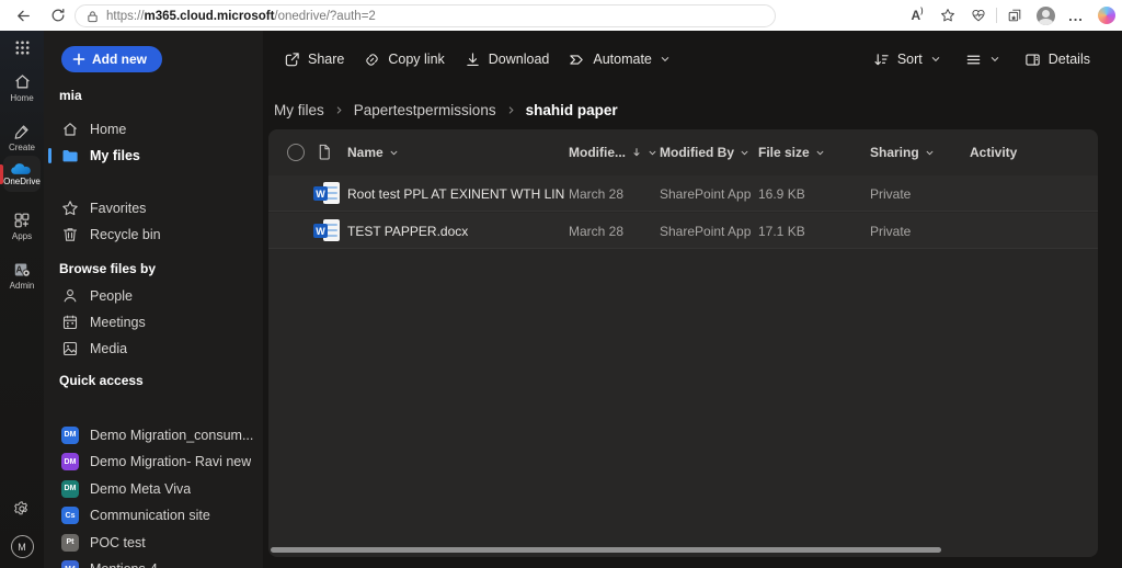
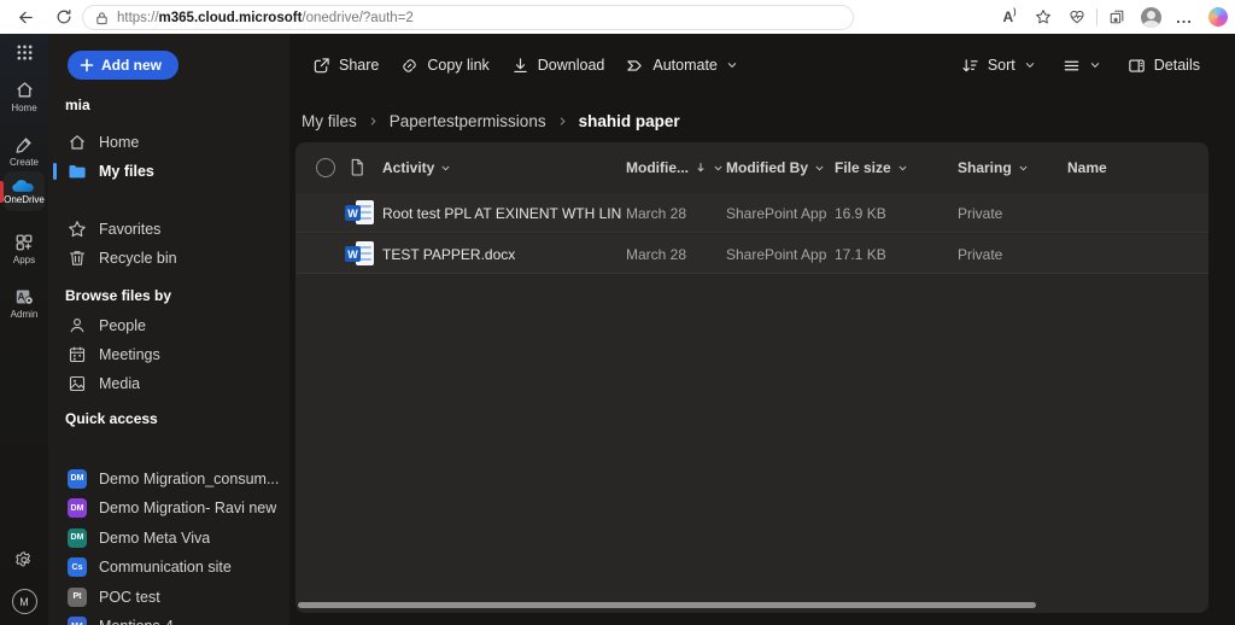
  https://m365.cloud.microsoft/onedrive/?auth=2
  A
  ...
  Home
  Create
  OneDrive
  Apps
  A
  Admin
  M
  Add new
  mia
  Home
  My files
  Favorites
  Recycle bin
  Browse files by
  People
  Meetings
  Media
  Quick access
  Demo Migration_consum...
  Demo Migration- Ravi new
  Demo Meta Viva
  Communication site
  POC test
  Share
  Copy link
  Download
  Automate
  Sort
  Details
  My files
  Papertestpermissions
  shahid paper
- Name
+ Activity
  Modifie...
  Modified By
  File size
  Sharing
- Activity
+ Name
  W
  Root test PPL AT EXINENT WTH LIN
  March 28
  SharePoint App
  16.9 KB
  Private
  W
  TEST PAPPER.docx
  March 28
  SharePoint App
  17.1 KB
  Private
